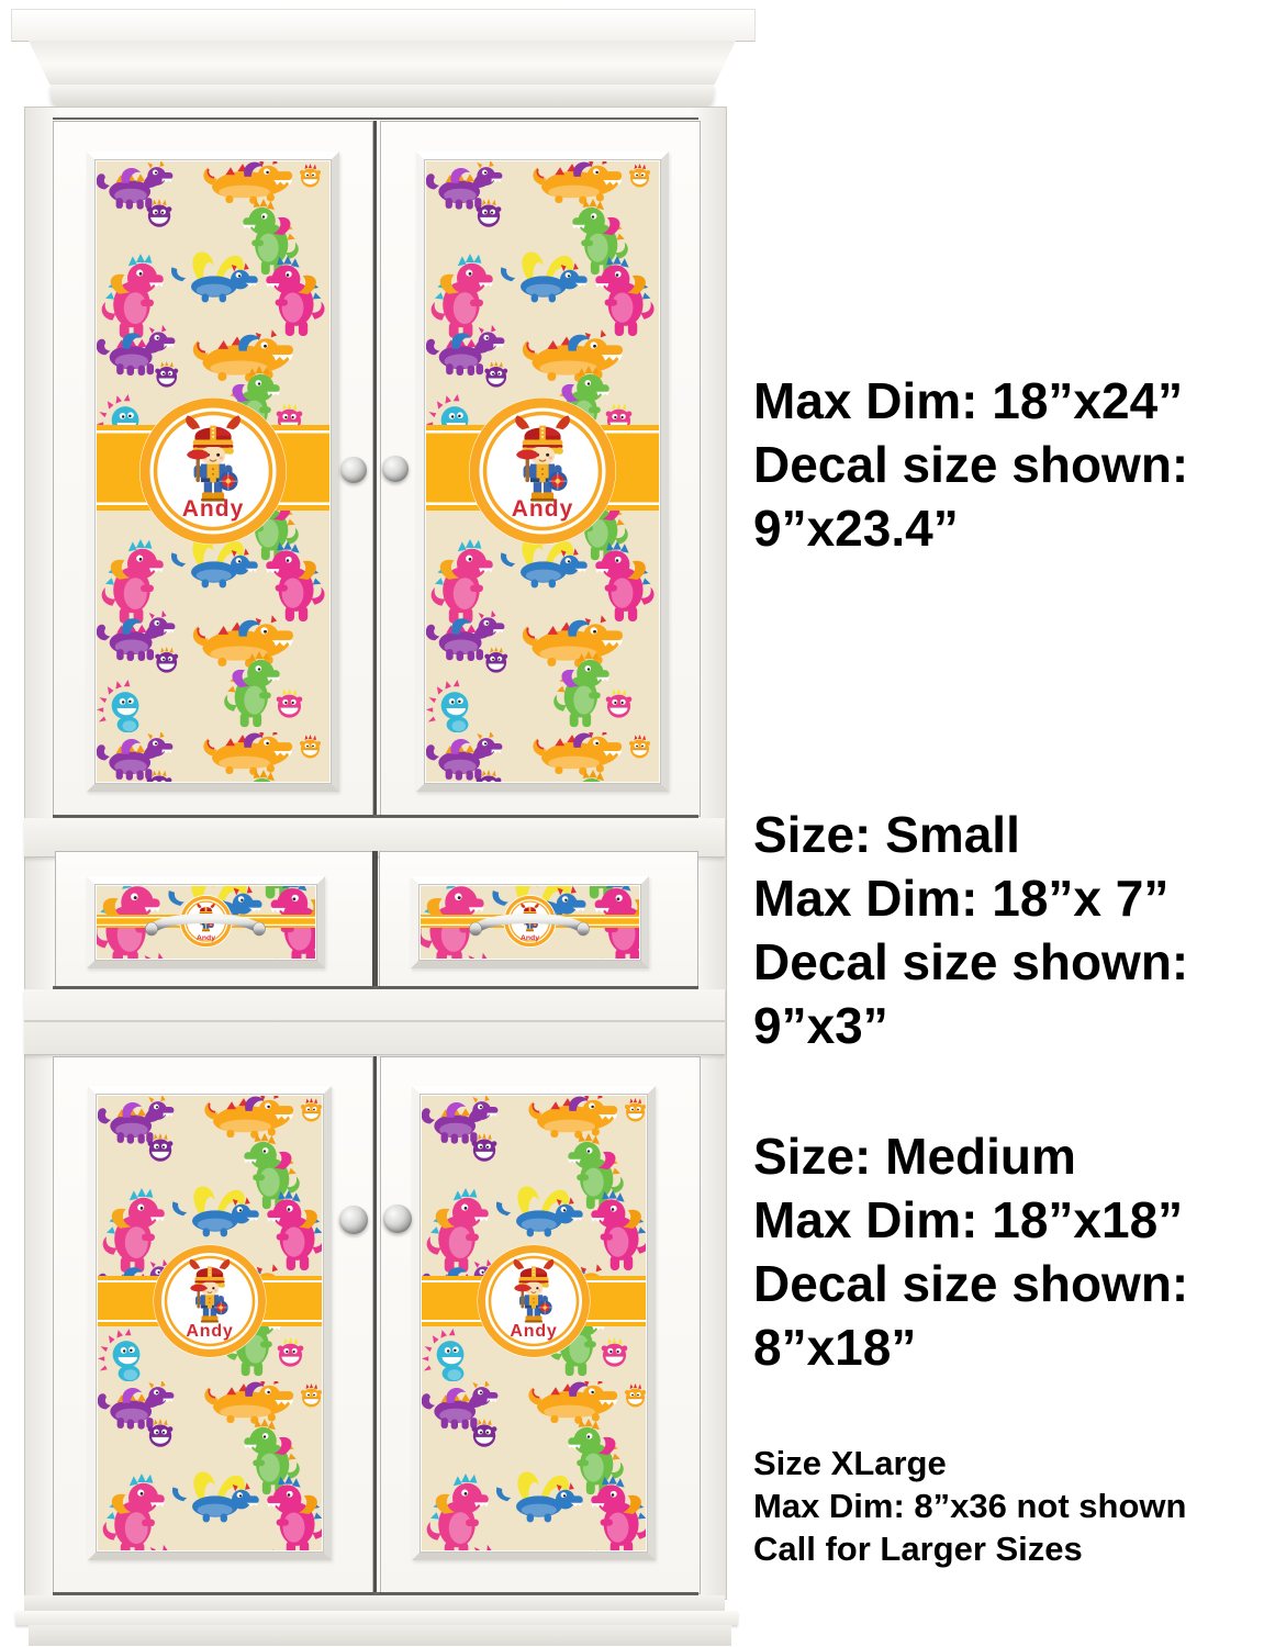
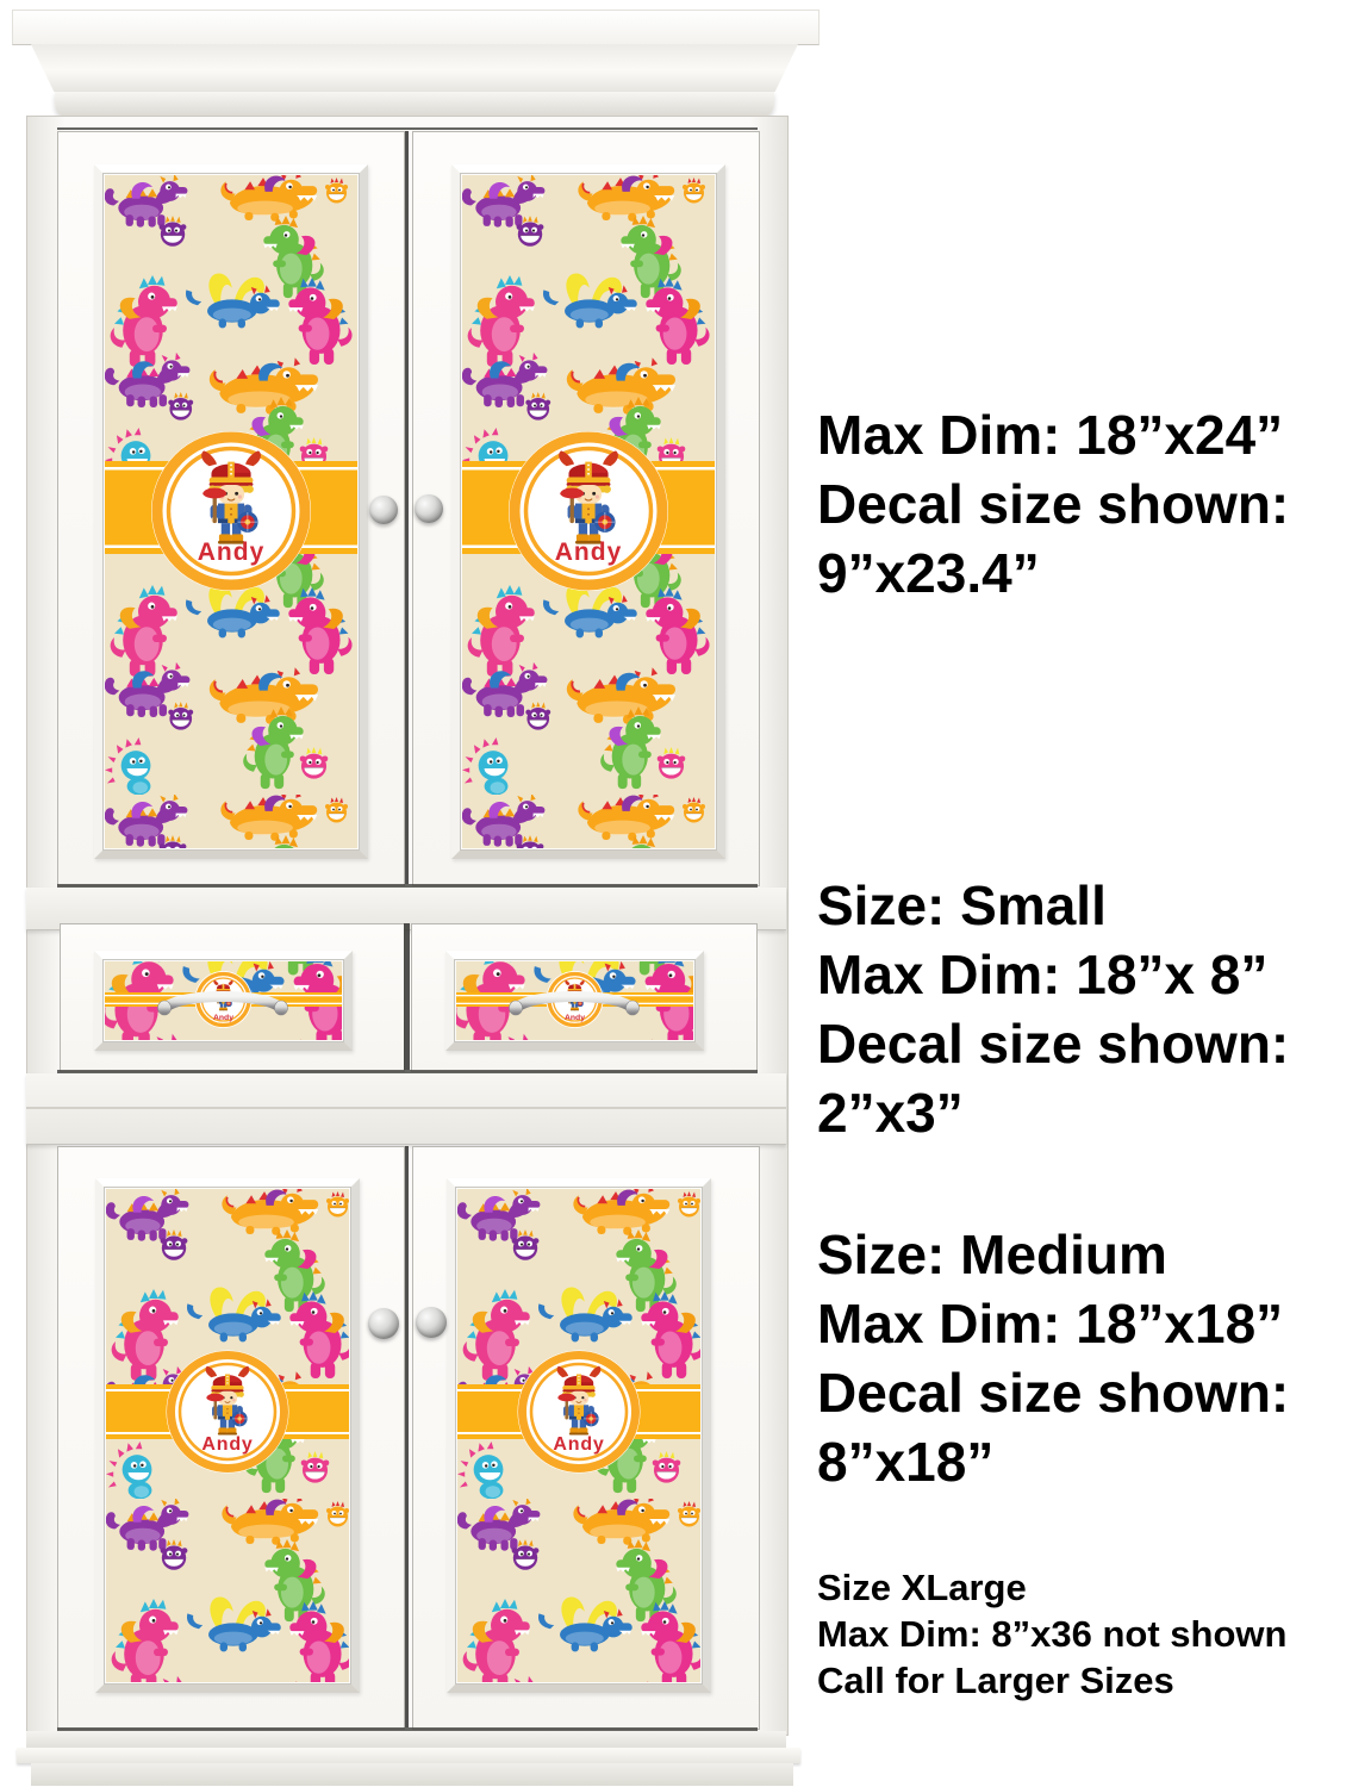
  Andy
  Andy
  Andy
  Andy
  Max Dim: 18”x24”
  Decal size shown:
  9”x23.4”
  Size: Small
- Max Dim: 18”x 7”
+ Max Dim: 18”x 8”
  Decal size shown:
- 9”x3”
+ 2”x3”
  Size: Medium
  Max Dim: 18”x18”
  Decal size shown:
  8”x18”
  Size XLarge
  Max Dim: 8”x36 not shown
  Call for Larger Sizes
